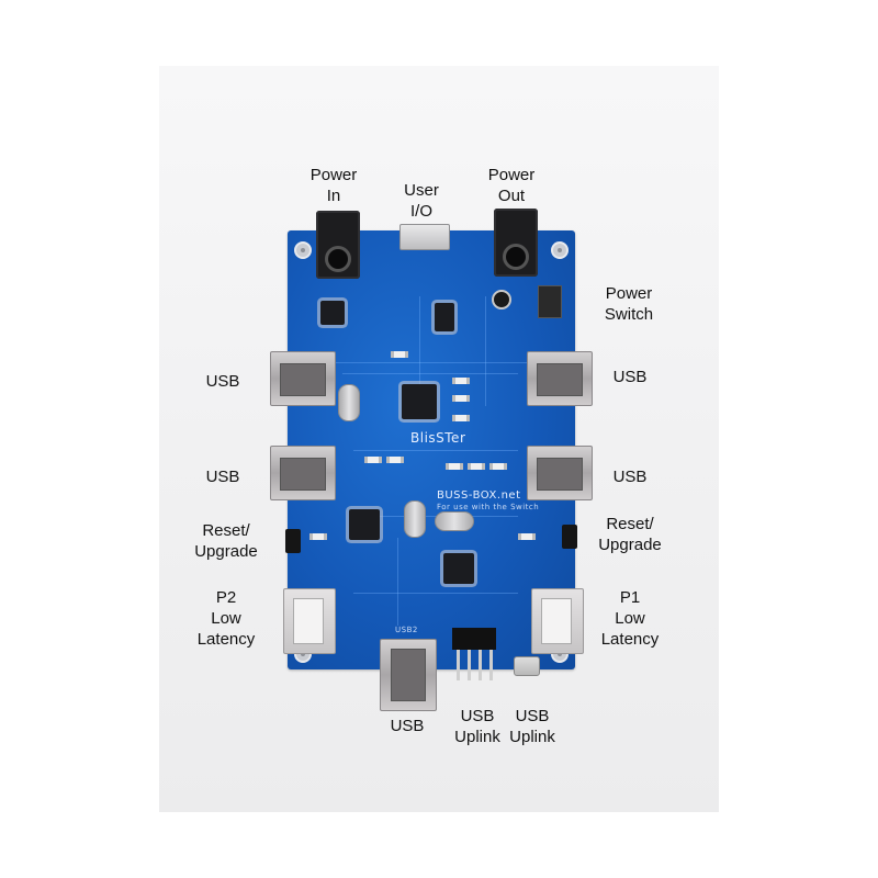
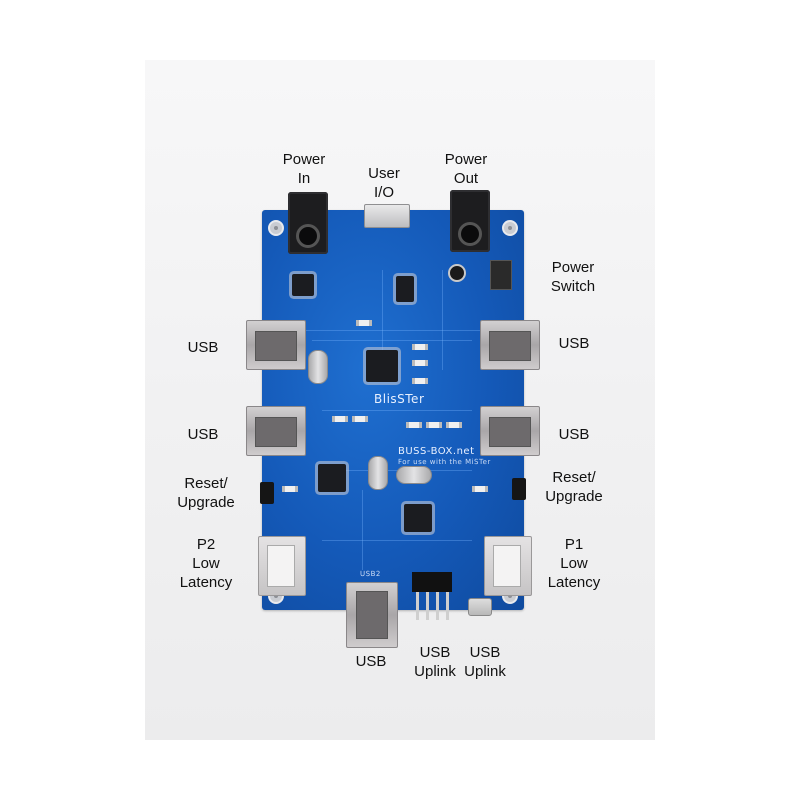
  Power
  In
  User
  I/O
  Power
  Out
  Power
  Switch
  USB
  USB
  USB
  USB
  Reset/
  Upgrade
  Reset/
  Upgrade
  P2
  Low
  Latency
  P1
  Low
  Latency
  USB
  USB
  Uplink
  USB
  Uplink
  BlisSTer
  BUSS-BOX.net
- For use with the Switch
+ For use with the MiSTer
  USB2
